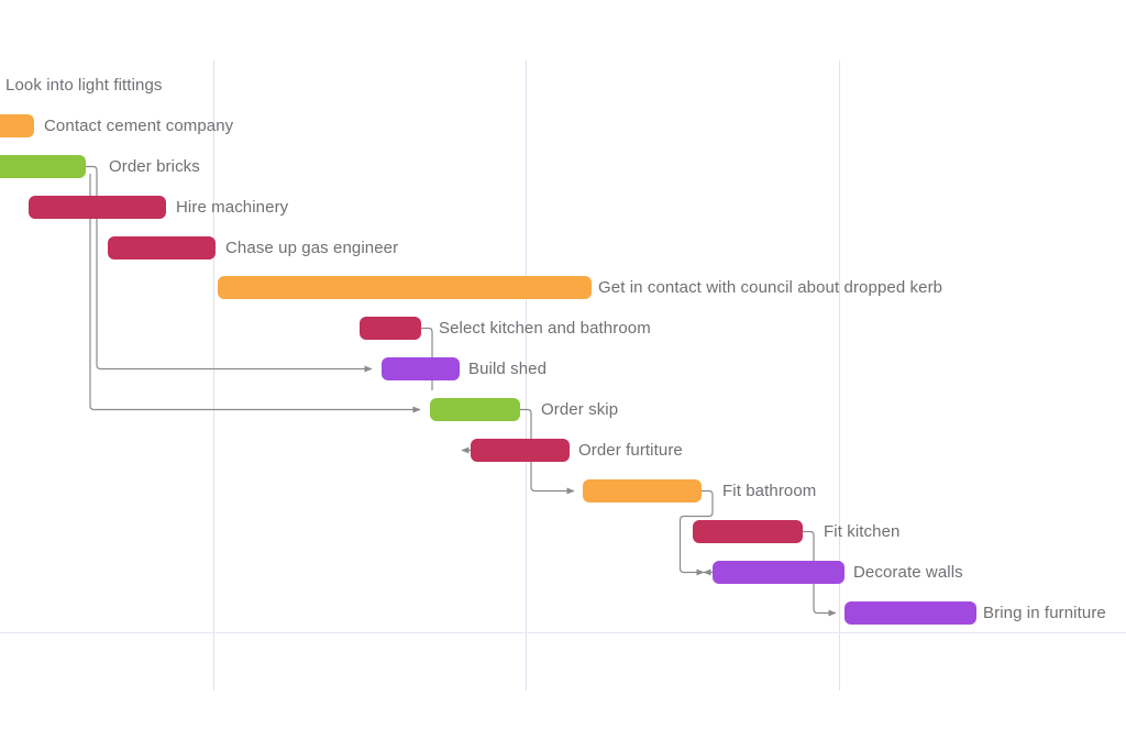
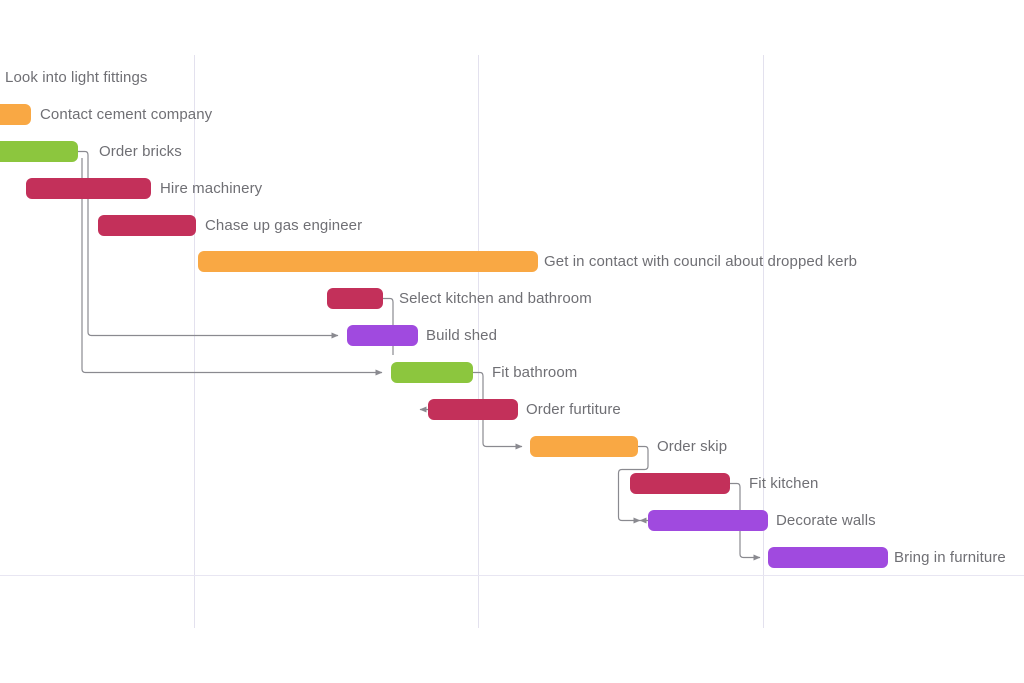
  Look into light fittings
  Contact cement company
  Order bricks
  Hire machinery
  Chase up gas engineer
  Get in contact with council about dropped kerb
  Select kitchen and bathroom
  Build shed
- Order skip
+ Fit bathroom
  Order furtiture
- Fit bathroom
+ Order skip
  Fit kitchen
  Decorate walls
  Bring in furniture
